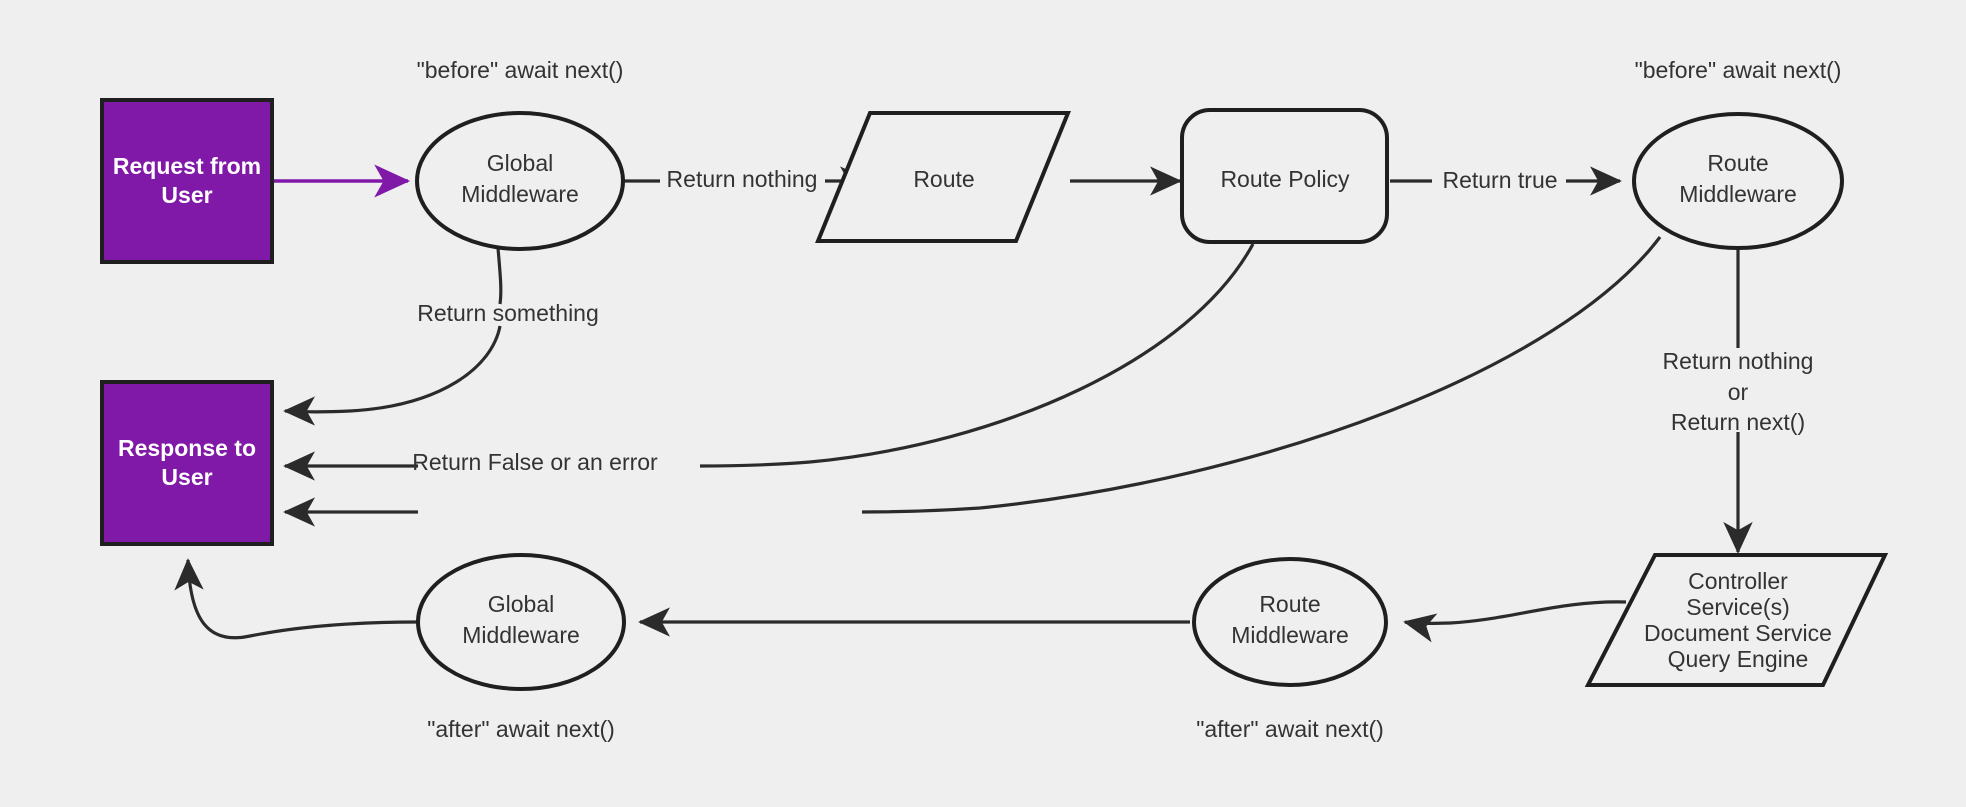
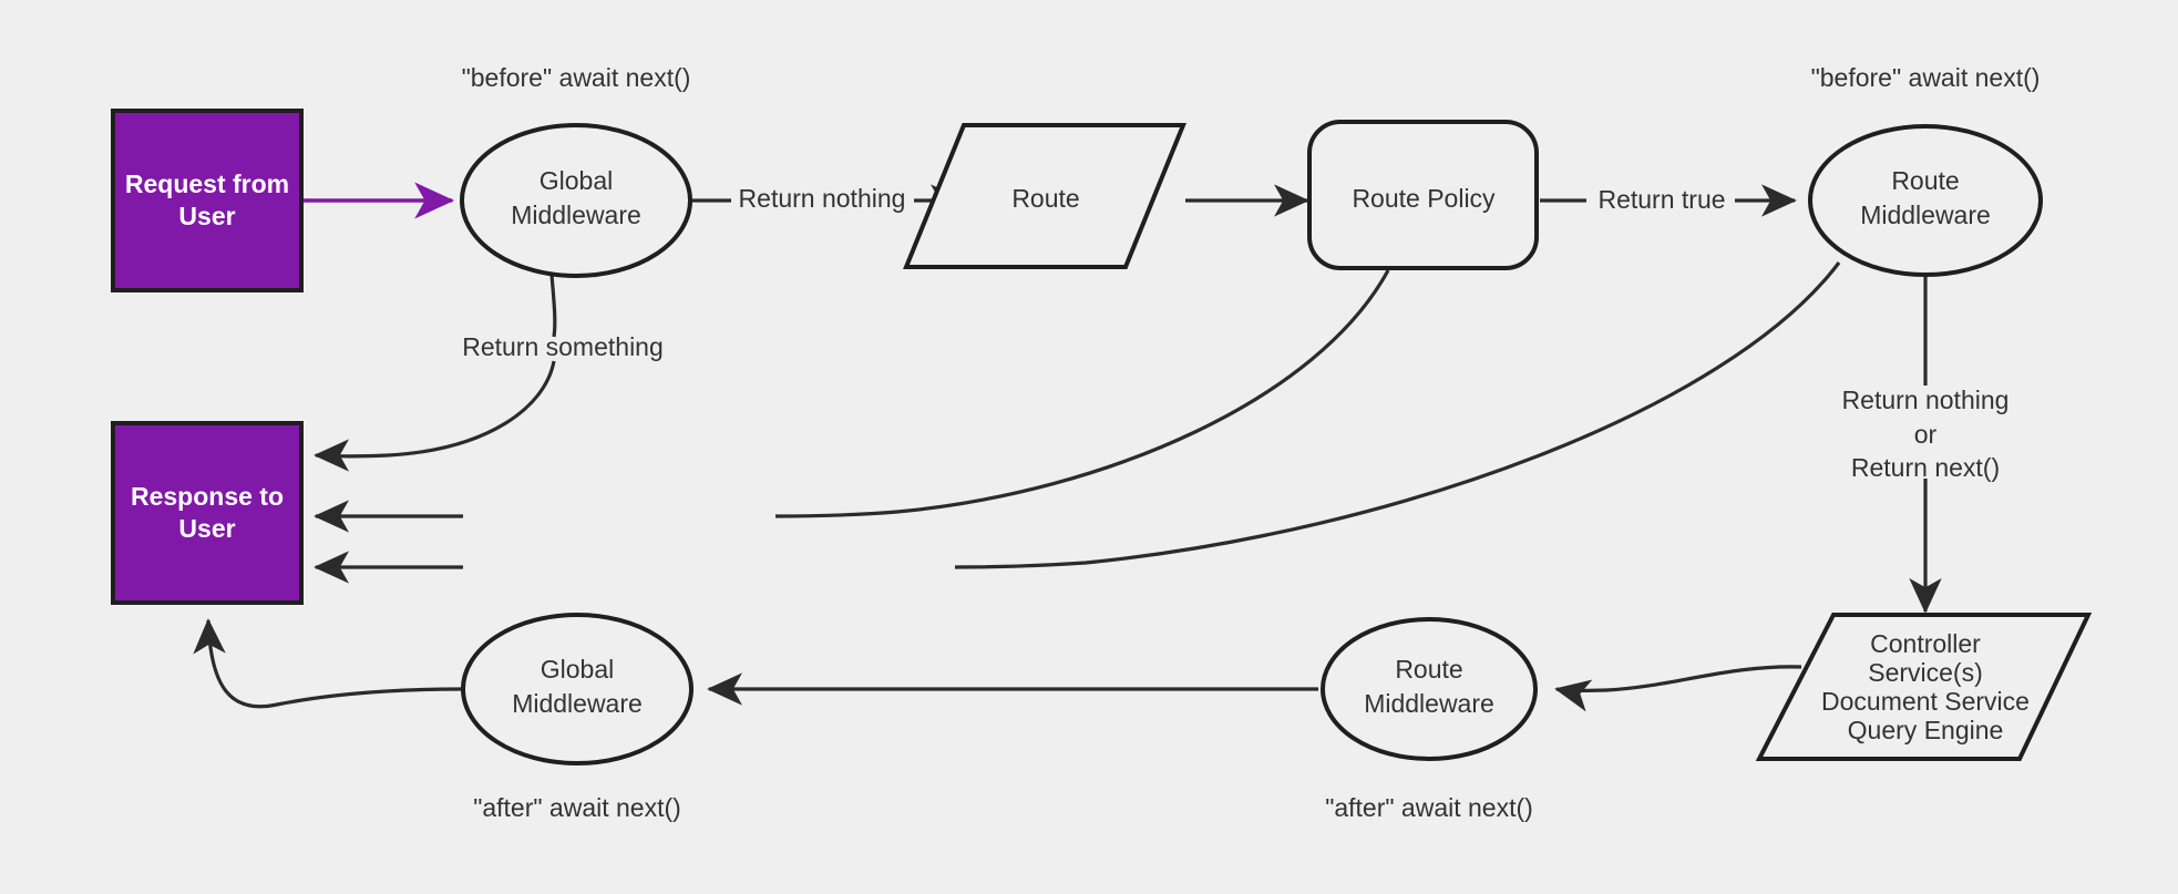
  Global
  Middleware
  Route
  Route Policy
  Route
  Middleware
  Controller
  Service(s)
  Document Service
  Query Engine
  Route
  Middleware
  Global
  Middleware
  "before" await next()
  "before" await next()
  "after" await next()
  "after" await next()
  Return nothing
  Return true
  Return something
- Return False or an error
  Return nothing
  or
  Return next()
  Request from
  User
  Response to
  User
